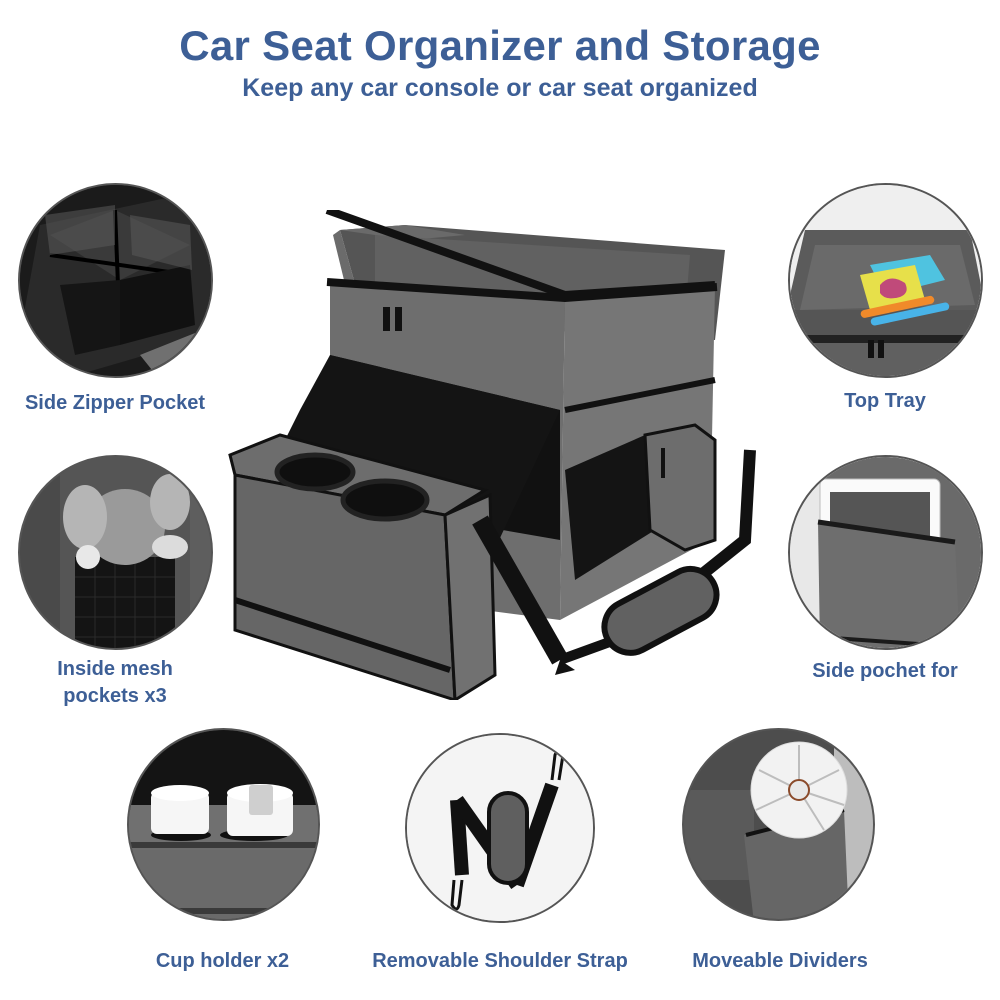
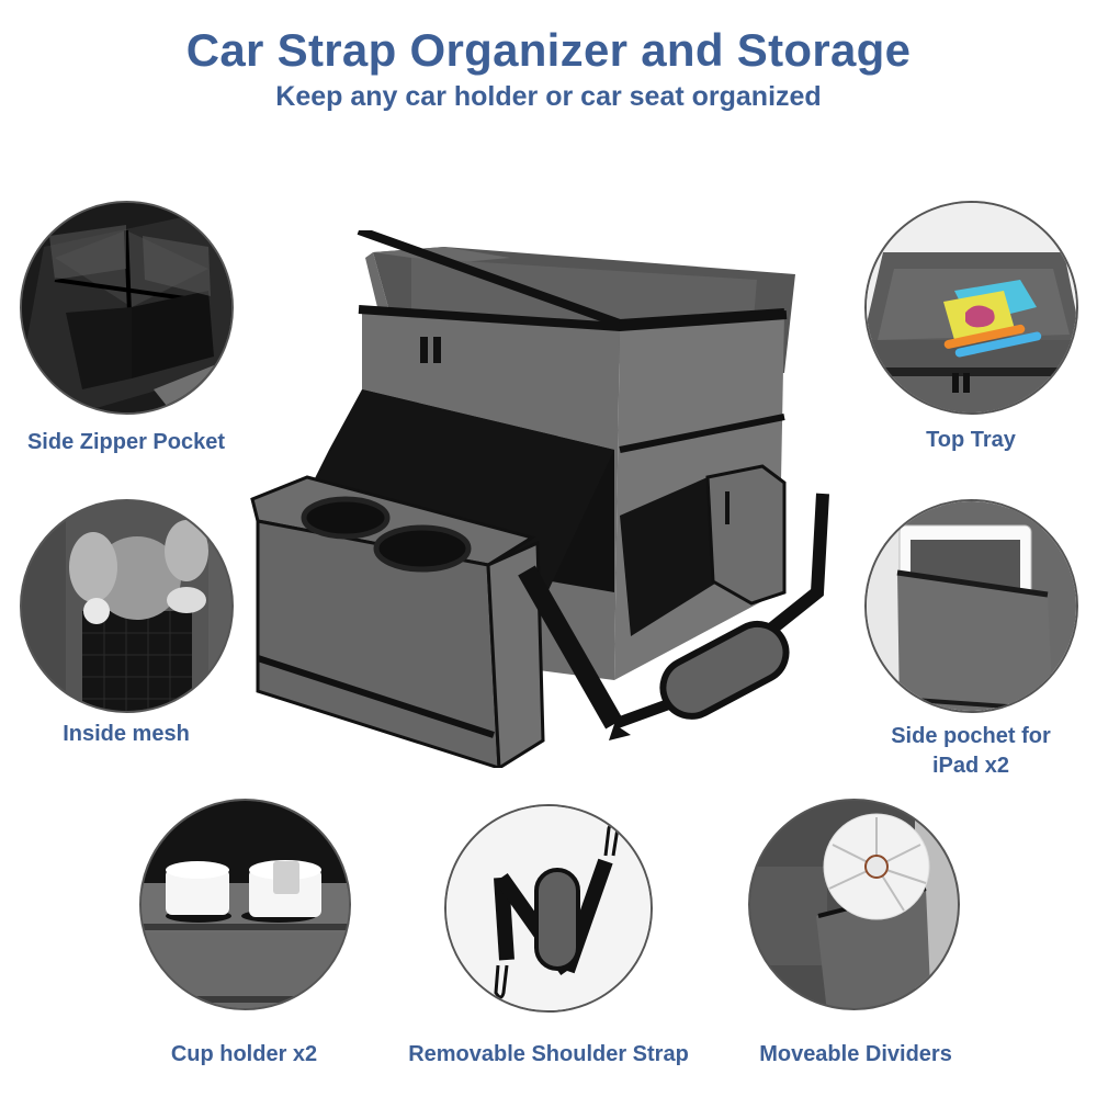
- Car Seat Organizer and Storage
+ Car Strap Organizer and Storage
- Keep any car console or car seat organized
+ Keep any car holder or car seat organized
  Side Zipper Pocket
  Top Tray
  Inside mesh
- pockets x3
  Side pochet for
+ iPad x2
  Cup holder x2
  Removable Shoulder Strap
  Moveable Dividers
